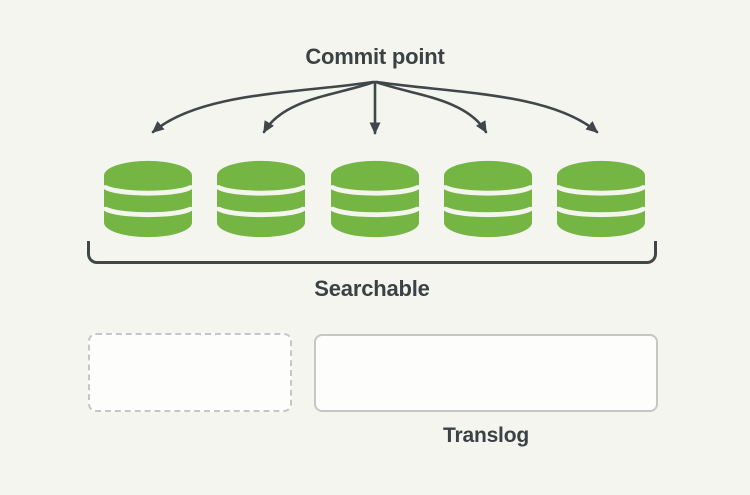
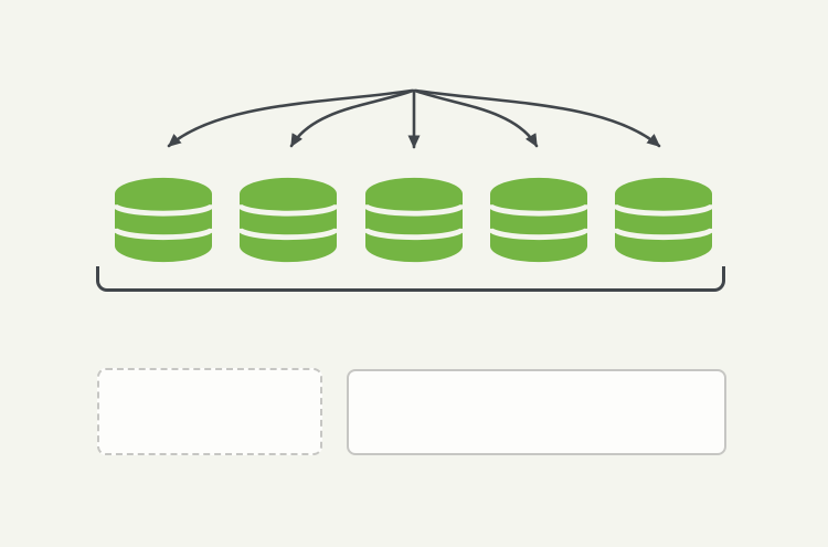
- Commit point
- Searchable
- Translog
